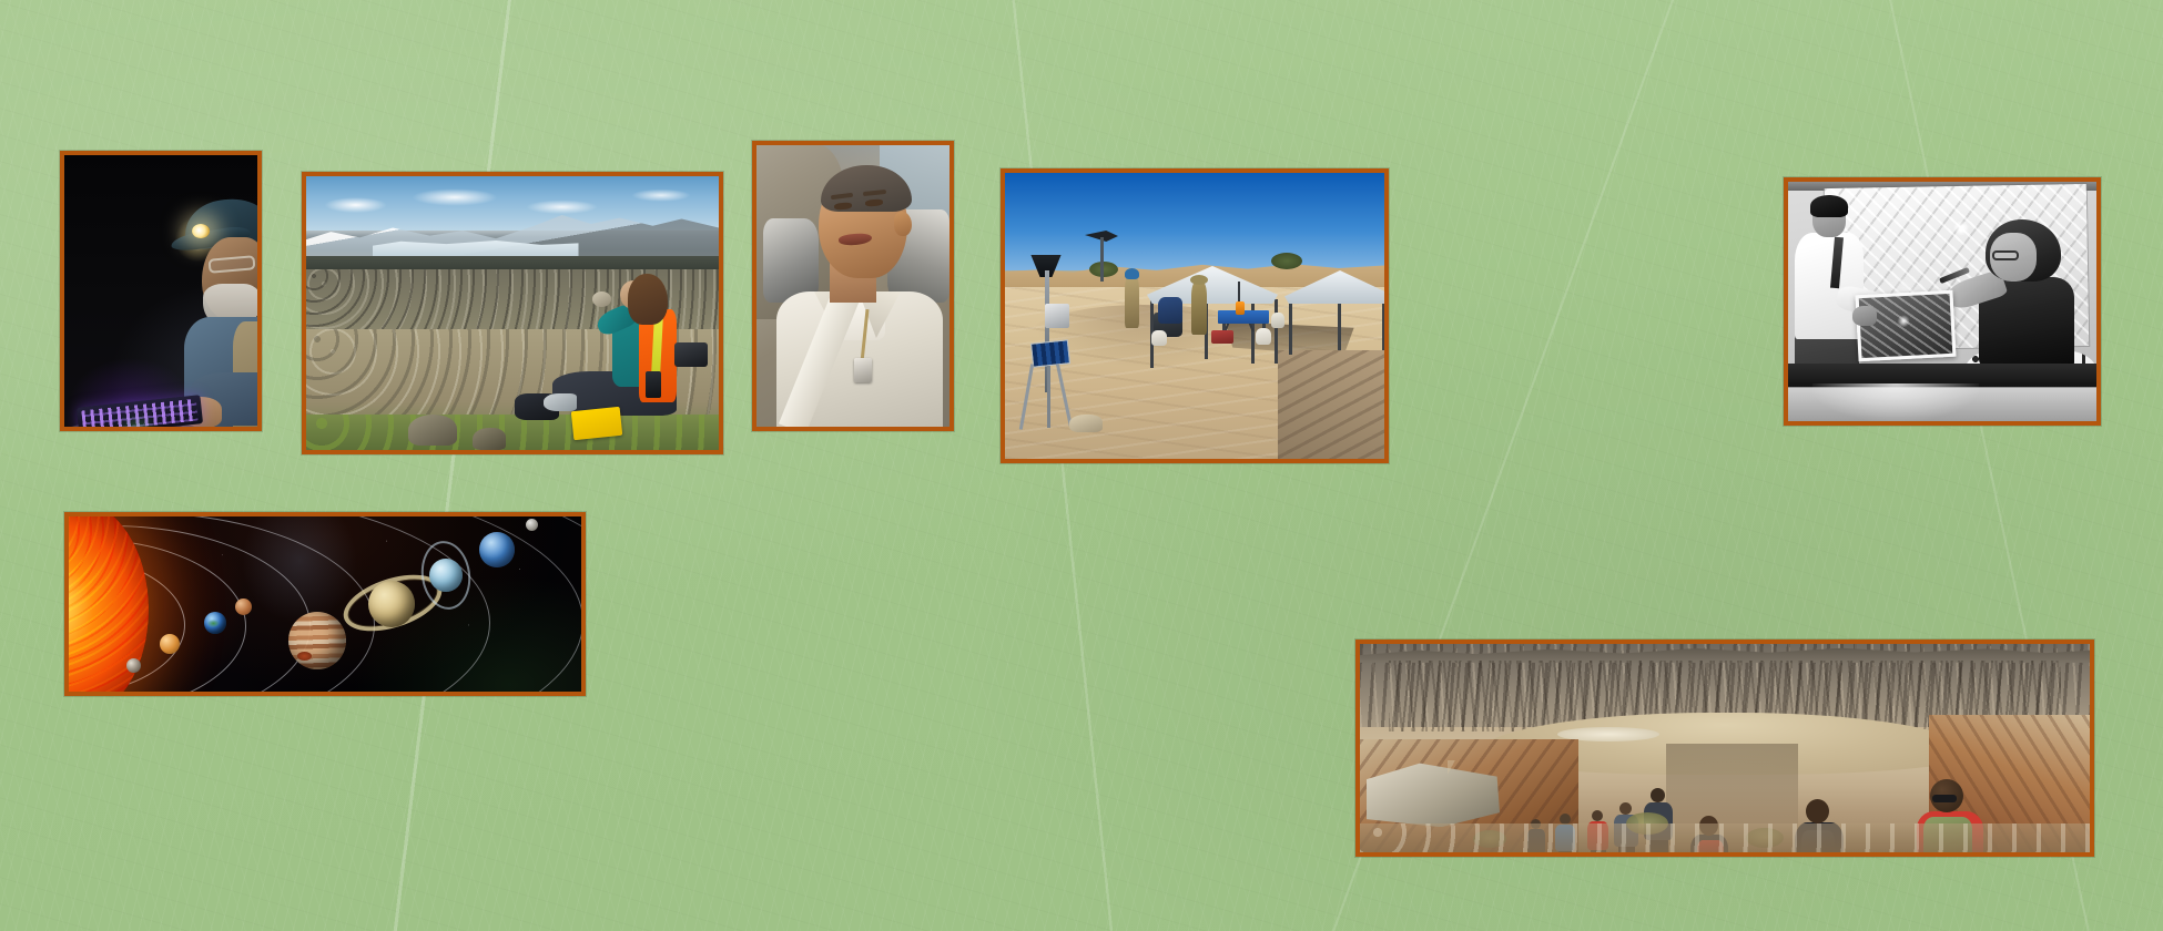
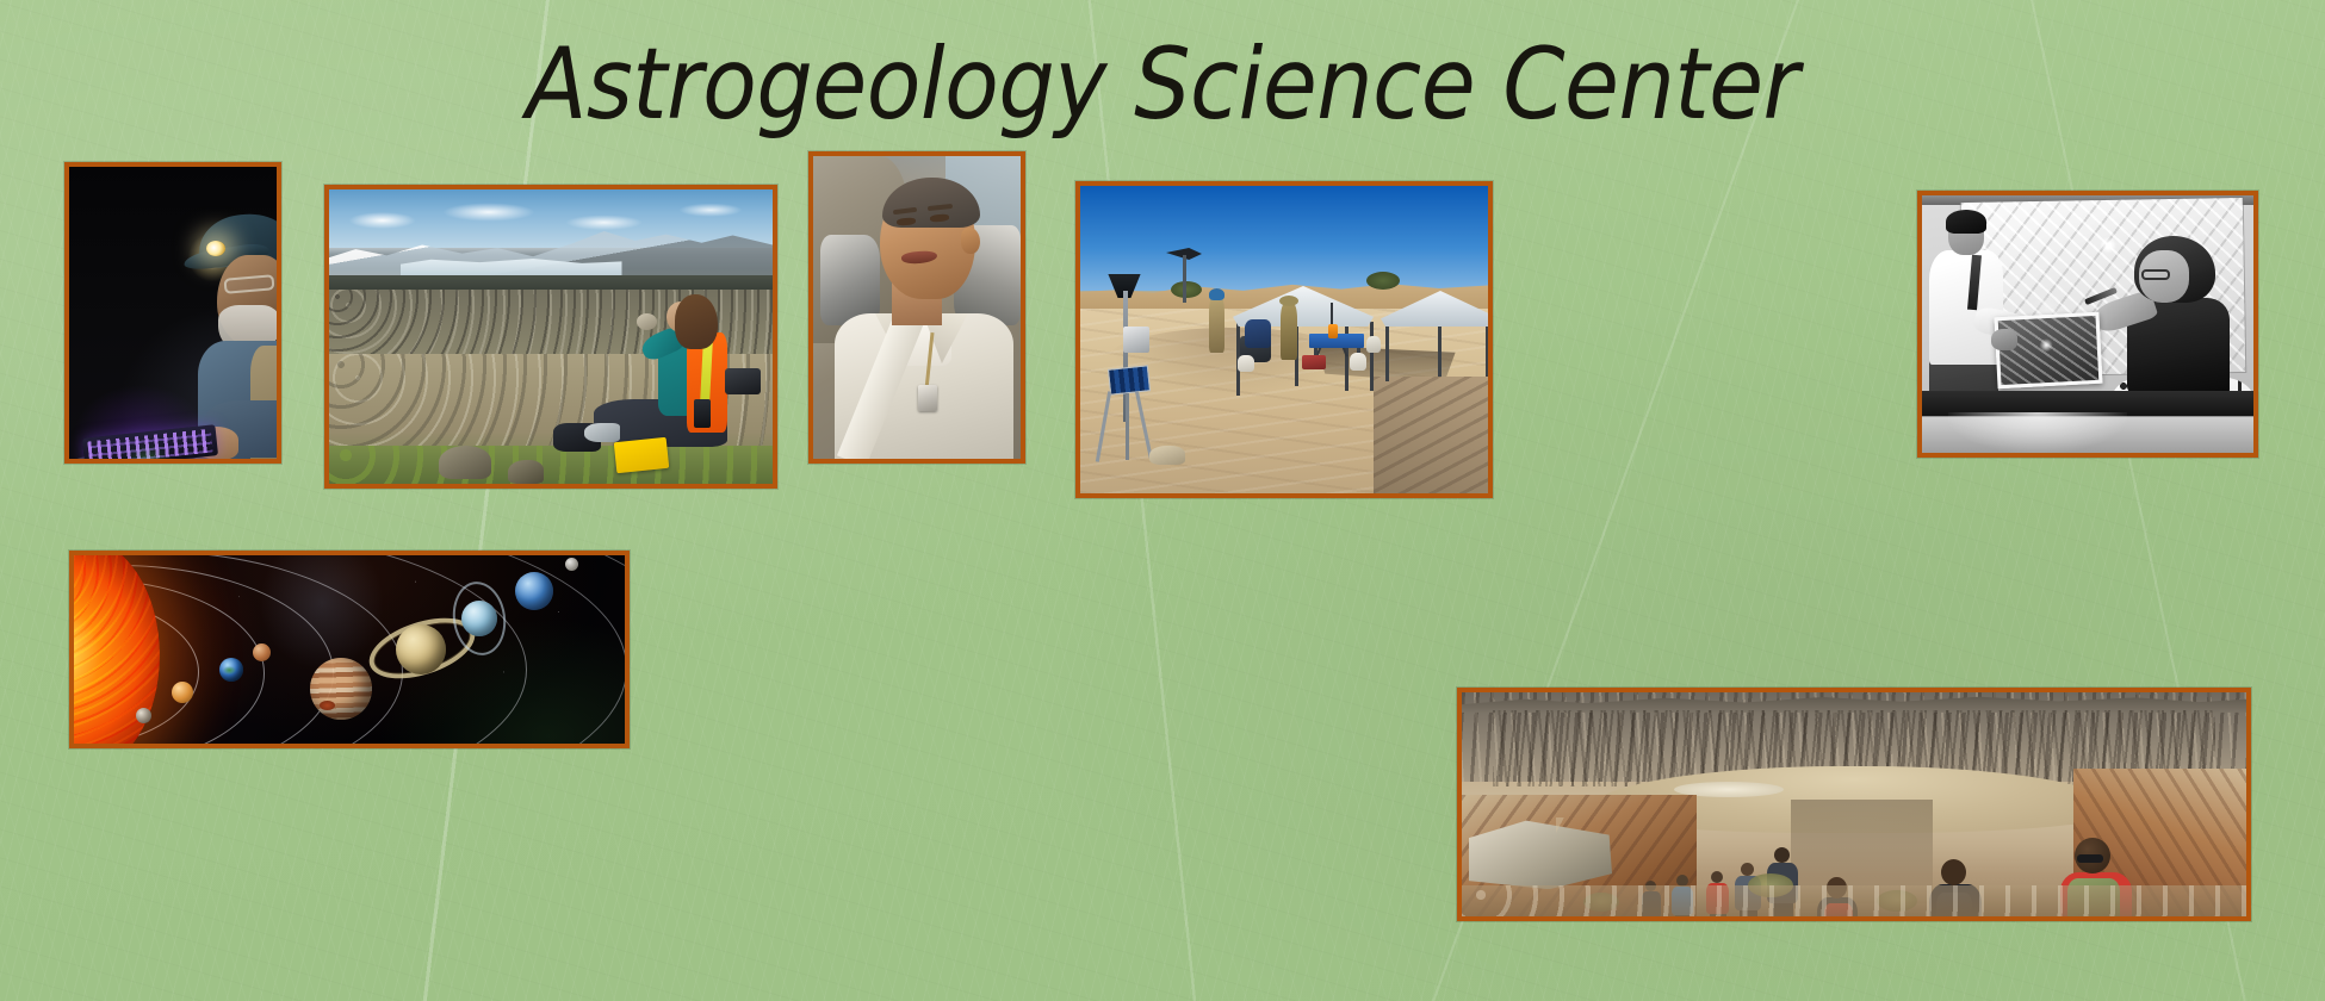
+ Astrogeology Science Center
